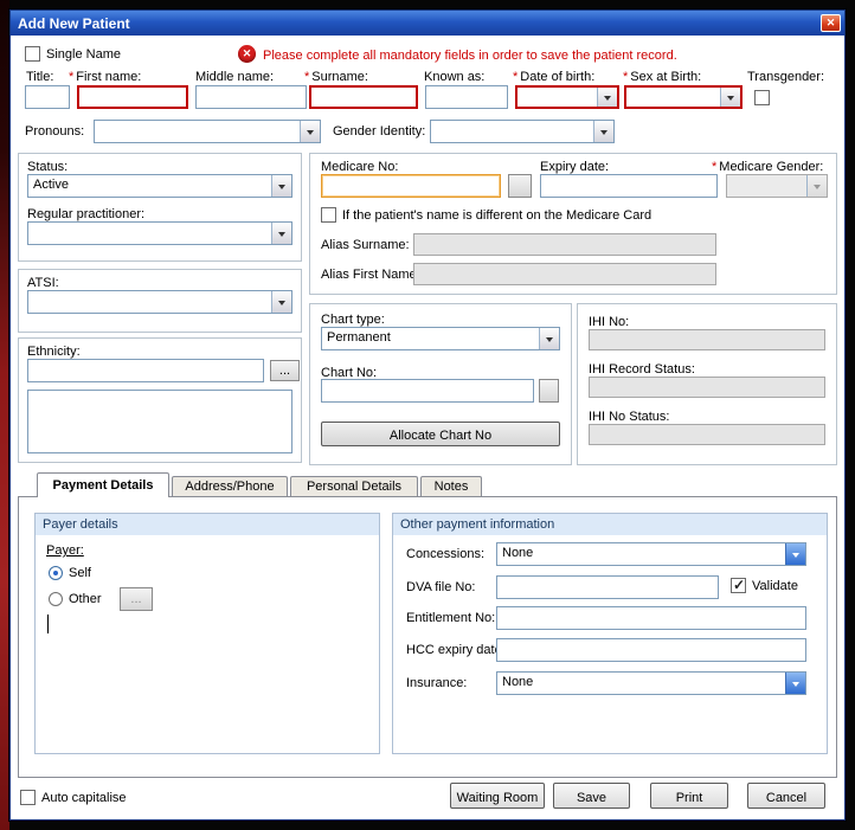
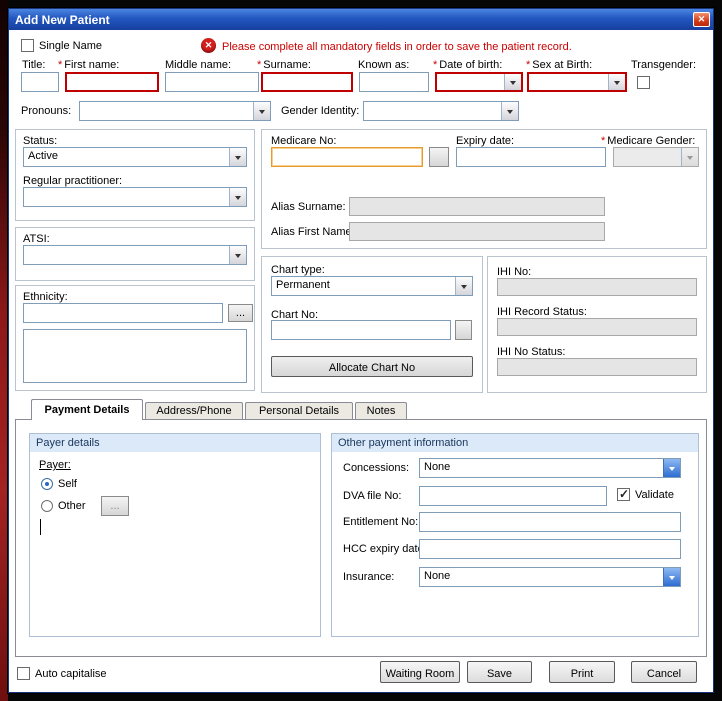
  Add New Patient
  ✕
  Single Name
  ✕
  Please complete all mandatory fields in order to save the patient record.
  Title:
  * First name:
  Middle name:
  * Surname:
  Known as:
  * Date of birth:
  * Sex at Birth:
  Transgender:
  Pronouns:
  Gender Identity:
  Status:
  Active
  Regular practitioner:
  ATSI:
  Ethnicity:
  ...
  Medicare No:
  Expiry date:
  * Medicare Gender:
- If the patient's name is different on the Medicare Card
  Alias Surname:
  Alias First Nam
  Chart type:
  Permanent
  Chart No:
  Allocate Chart No
  IHI No:
  IHI Record Status:
  IHI No Status:
  Payment Details
  Address/Phone
  Personal Details
  Notes
  Payer details
  Payer:
  Self
  Other
  ...
  Other payment information
  Concessions:
  None
  DVA file No:
  Validate
  Entitlement No:
  HCC expiry dat
  Insurance:
  None
  Auto capitalise
  Waiting Room
  Save
  Print
  Cancel
